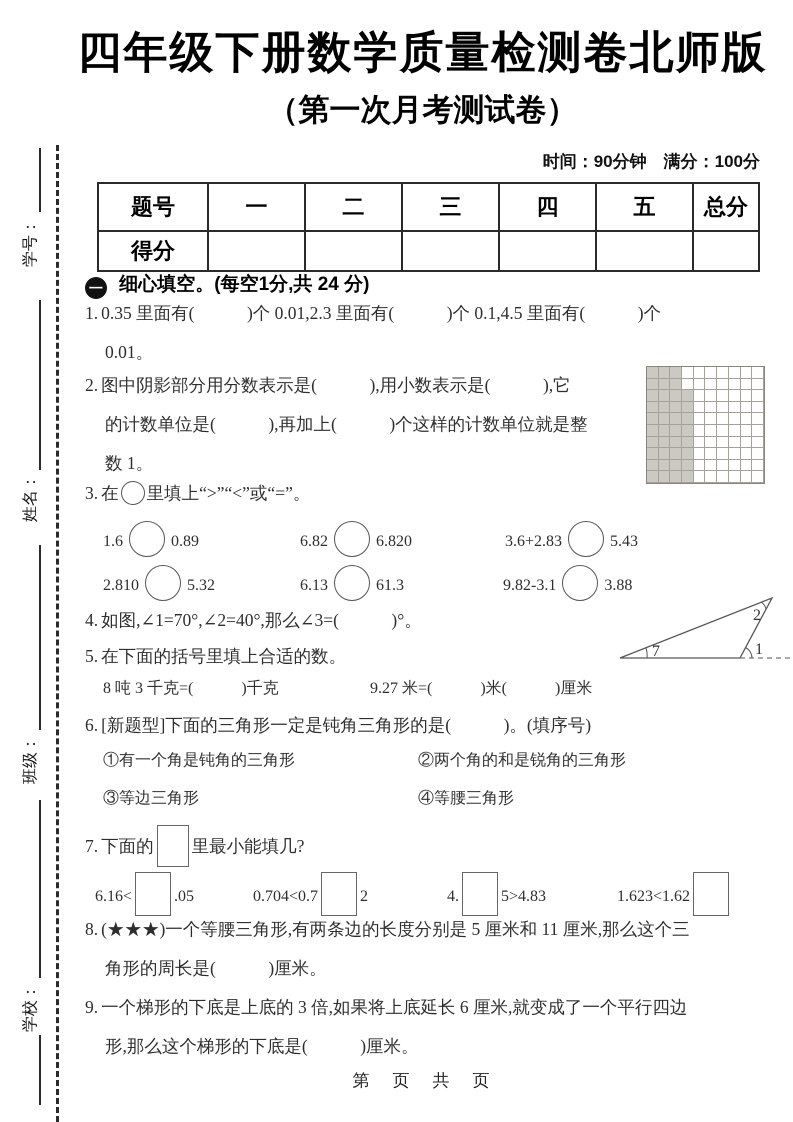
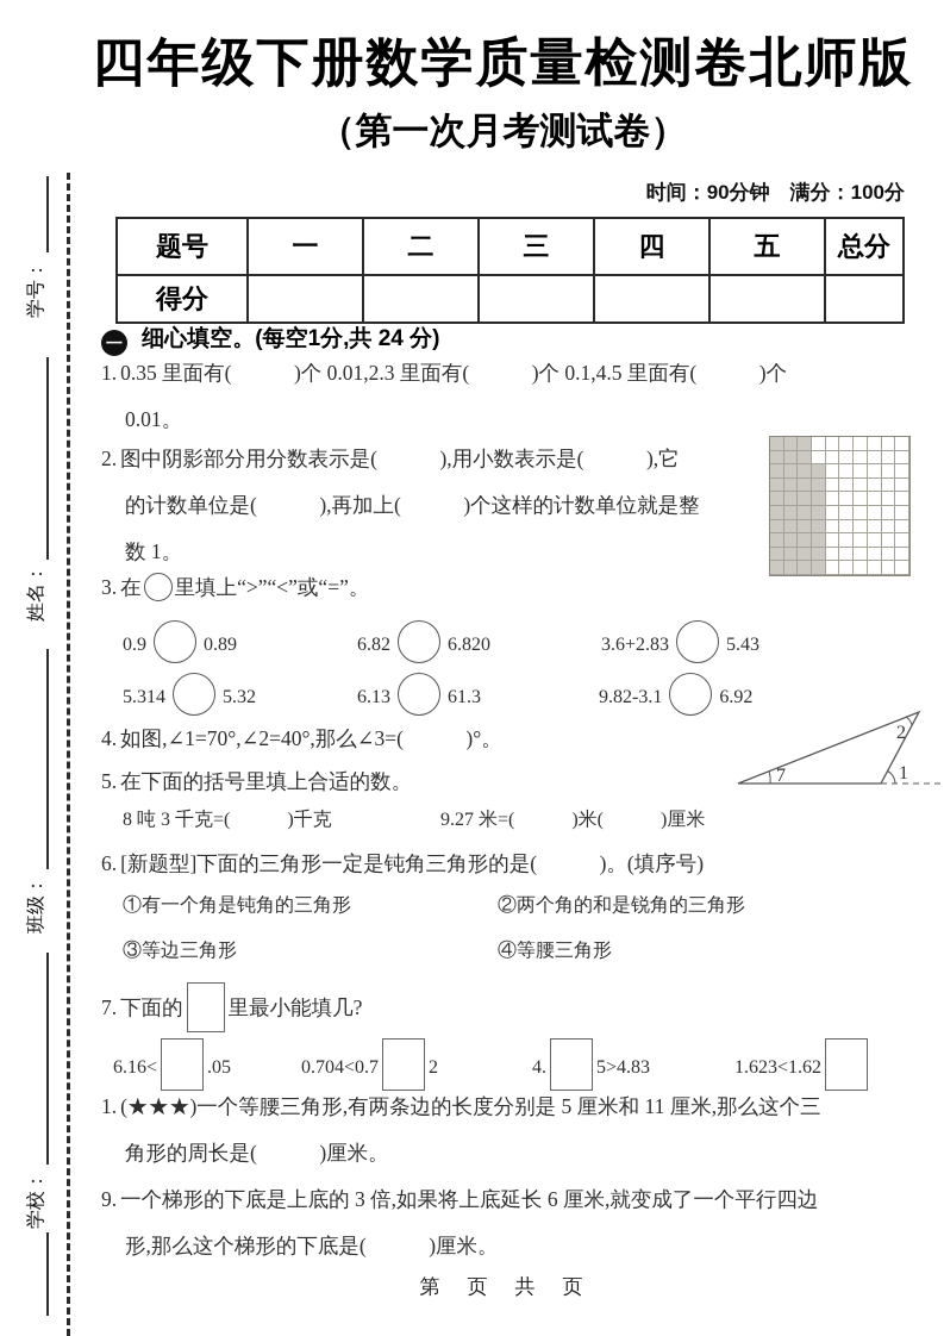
  四年级下册数学质量检测卷北师版
  （第一次月考测试卷）
  时间：90分钟 满分：100分
  题号	一	二	三	四	五	总分
  得分
  一 细心填空。(每空1分,共 24 分)
  1. 0.35 里面有( )个 0.01,2.3 里面有( )个 0.1,4.5 里面有( )个
  0.01。
  2. 图中阴影部分用分数表示是( ),用小数表示是( ),它
  的计数单位是( ),再加上( )个这样的计数单位就是整
  数 1。
  3. 在 里填上“>”“<”或“=”。
- 1.6 0.89
+ 0.9 0.89
  6.82 6.820
  3.6+2.83 5.43
- 2.810 5.32
+ 5.314 5.32
  6.13 61.3
- 9.82-3.1 3.88
+ 9.82-3.1 6.92
  4. 如图,∠1=70°,∠2=40°,那么∠3=( )°。
  7
  2
  1
  5. 在下面的括号里填上合适的数。
  8 吨 3 千克=( )千克
  9.27 米=( )米( )厘米
  6. [新题型]下面的三角形一定是钝角三角形的是( )。(填序号)
  ①有一个角是钝角的三角形
  ②两个角的和是锐角的三角形
  ③等边三角形
  ④等腰三角形
  7. 下面的 里最小能填几?
  6.16< .05
  0.704<0.7 2
  4. 5>4.83
  1.623<1.62
- 8. (★★★)一个等腰三角形,有两条边的长度分别是 5 厘米和 11 厘米,那么这个三
+ 1. (★★★)一个等腰三角形,有两条边的长度分别是 5 厘米和 11 厘米,那么这个三
  角形的周长是( )厘米。
  9. 一个梯形的下底是上底的 3 倍,如果将上底延长 6 厘米,就变成了一个平行四边
  形,那么这个梯形的下底是( )厘米。
  第 页 共 页
